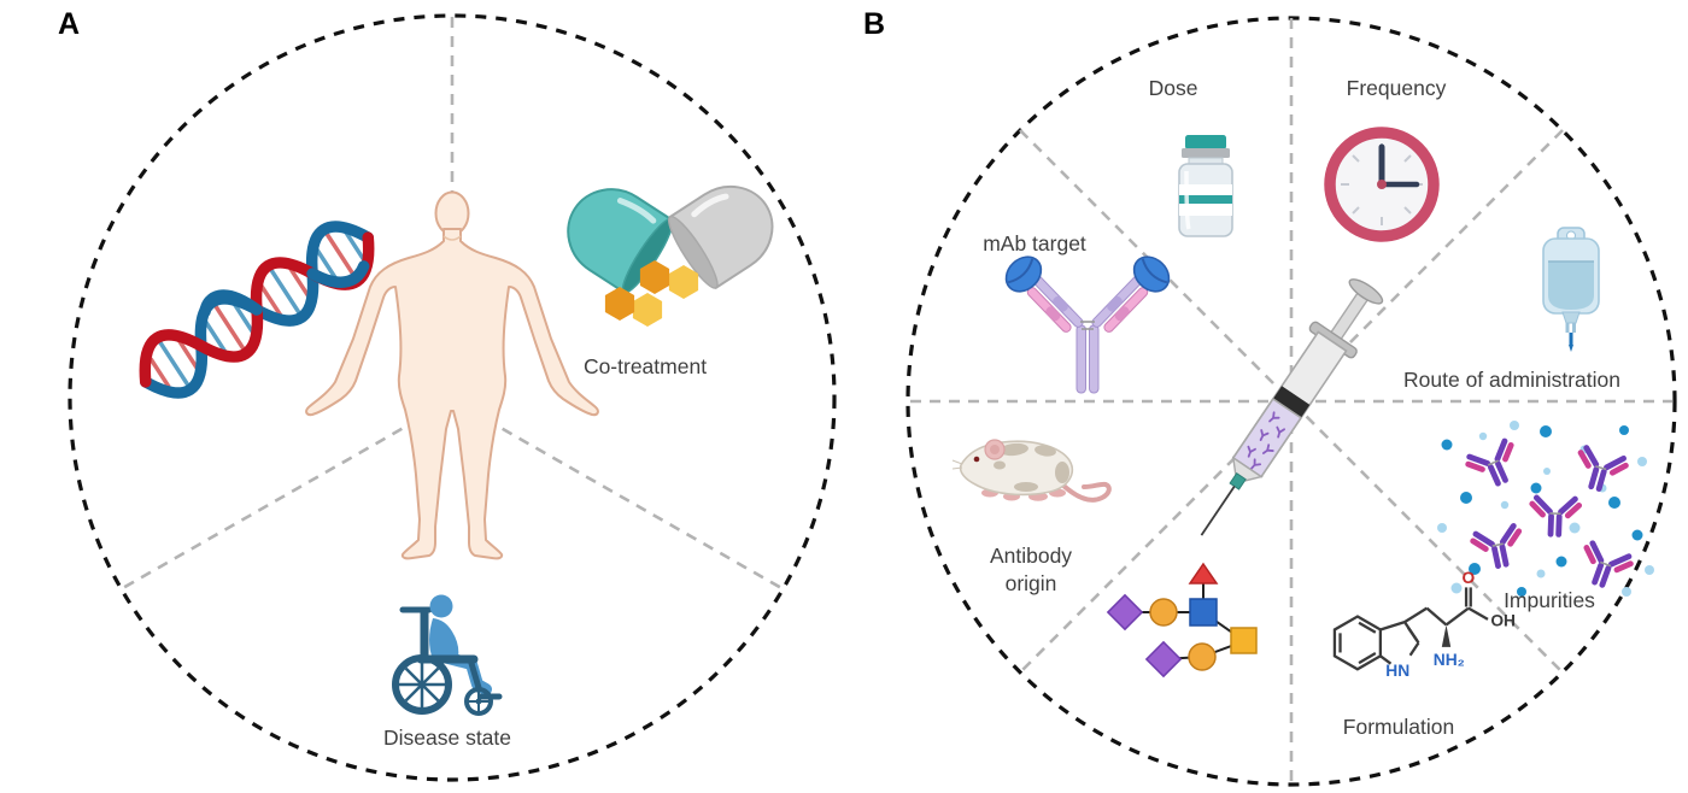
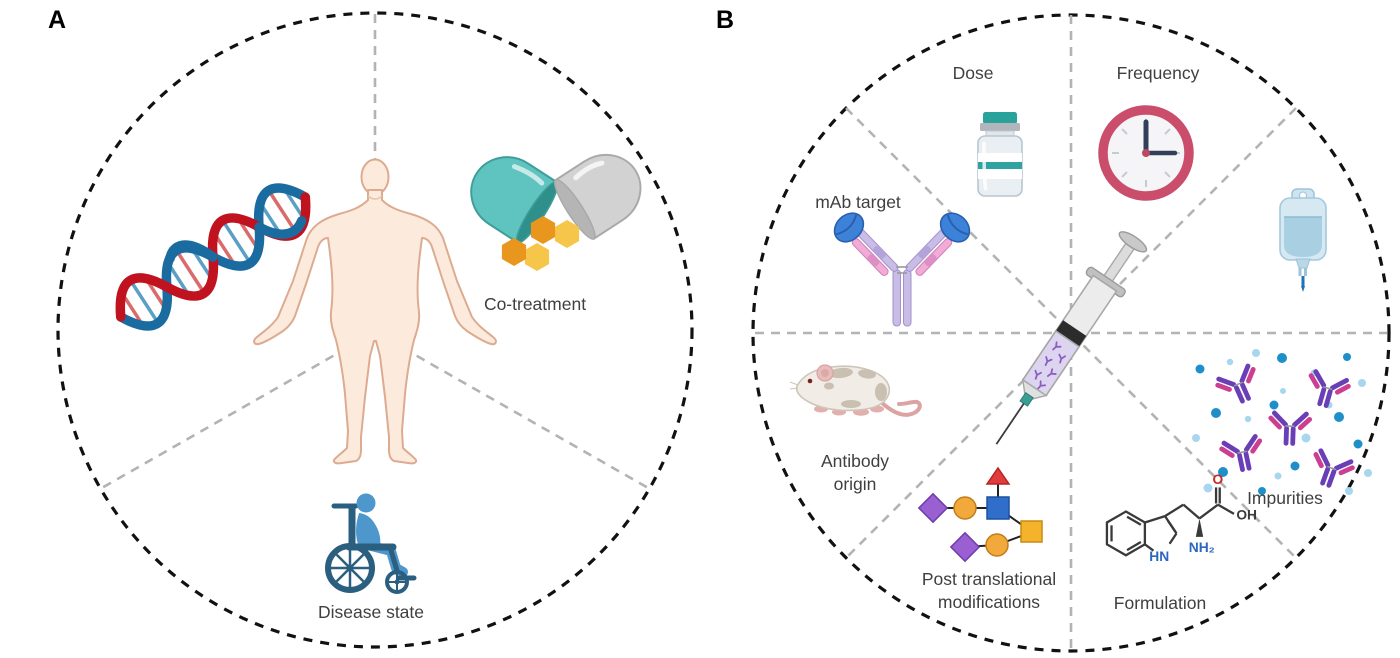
  A
  Co-treatment
  Disease state
  B
  O
  OH
  HN
  NH₂
  Dose
  Frequency
  mAb target
- Route of administration
  Impurities
  Antibody
  origin
+ Post translational
+ modifications
  Formulation
